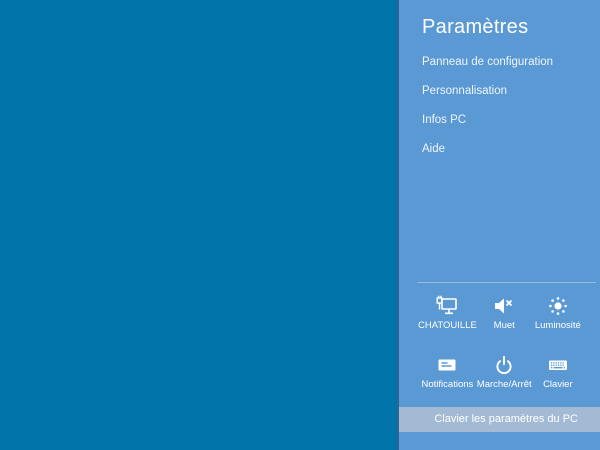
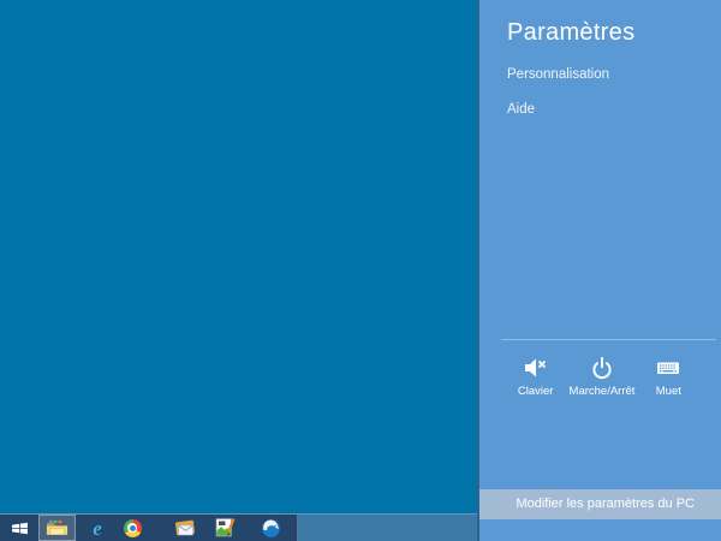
+ e
  Paramètres
- Panneau de configuration
  Personnalisation
- Infos PC
  Aide
- CHATOUILLE
- Muet
+ Clavier
- Luminosité
- Notifications
  Marche/Arrêt
- Clavier
+ Muet
- Clavier les paramètres du PC
+ Modifier les paramètres du PC
